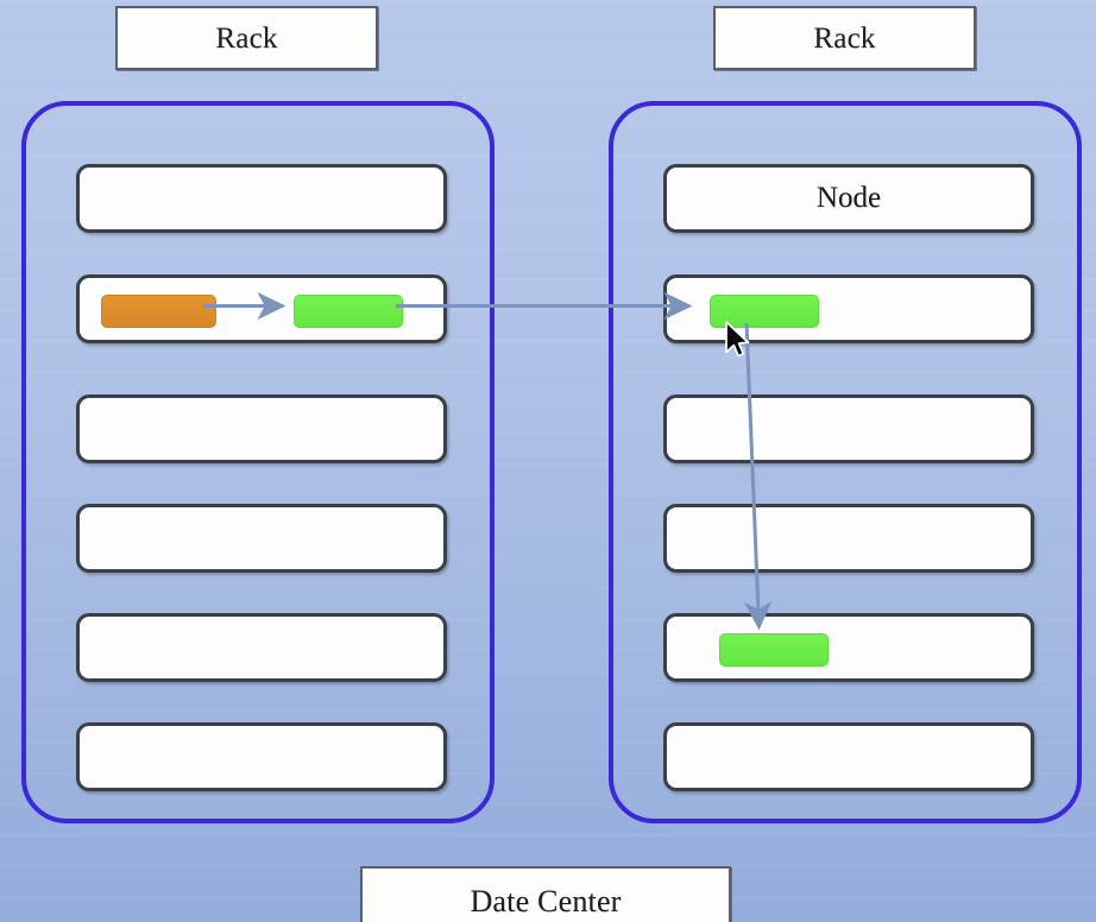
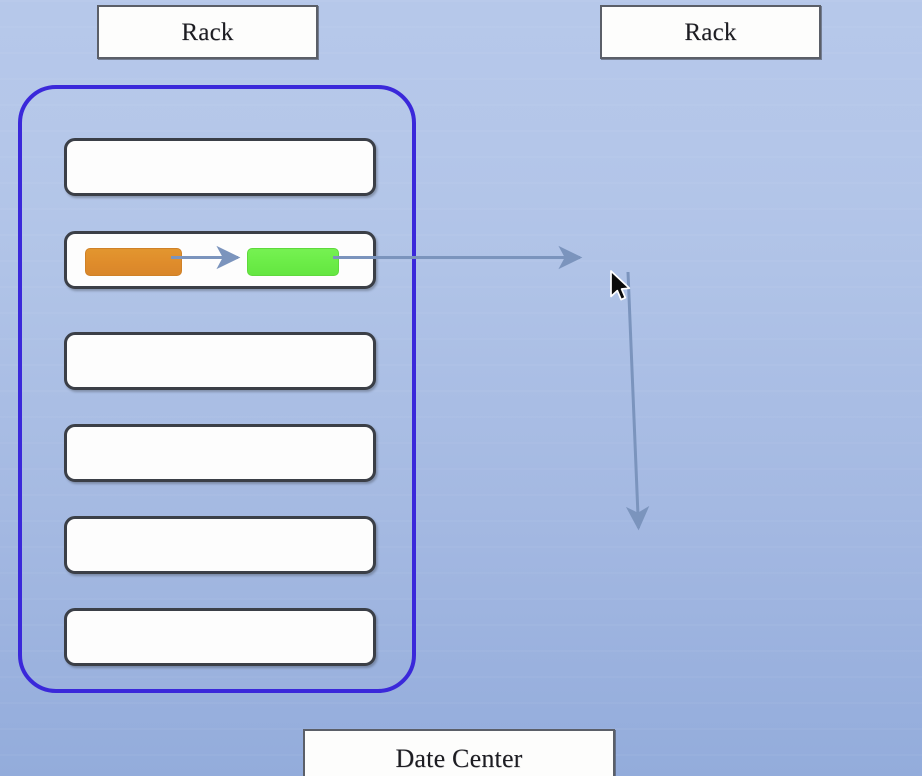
  Rack
  Rack
- Node
  Date Center
